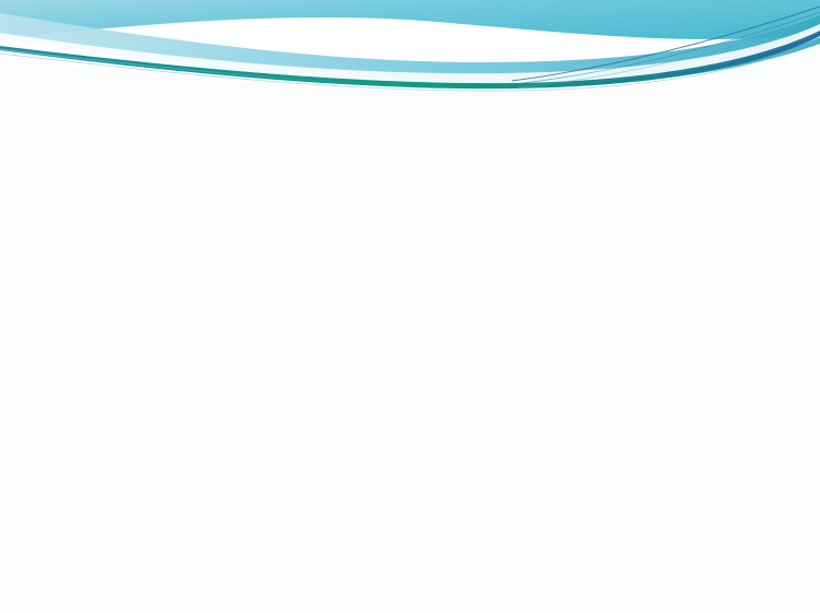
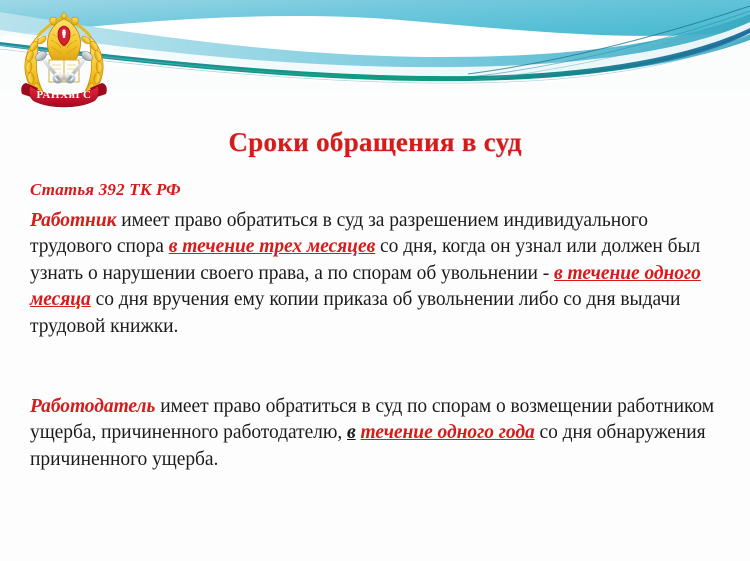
+ РАНХиГС
+ Сроки обращения в суд
+ Статья 392 ТК РФ
+ Работник имеет право обратиться в суд за разрешением индивидуального трудового спора в течение трех месяцев со дня, когда он узнал или должен был узнать о нарушении своего права, а по спорам об увольнении - в течение одного месяца со дня вручения ему копии приказа об увольнении либо со дня выдачи трудовой книжки.
+ Работодатель имеет право обратиться в суд по спорам о возмещении работником ущерба, причиненного работодателю, в течение одного года со дня обнаружения причиненного ущерба.
